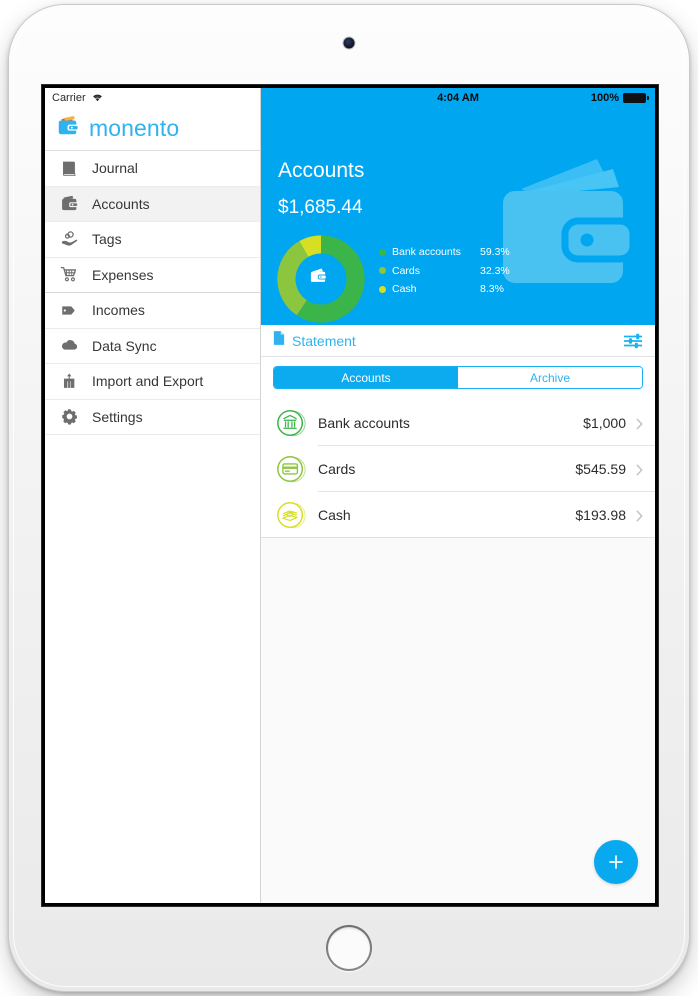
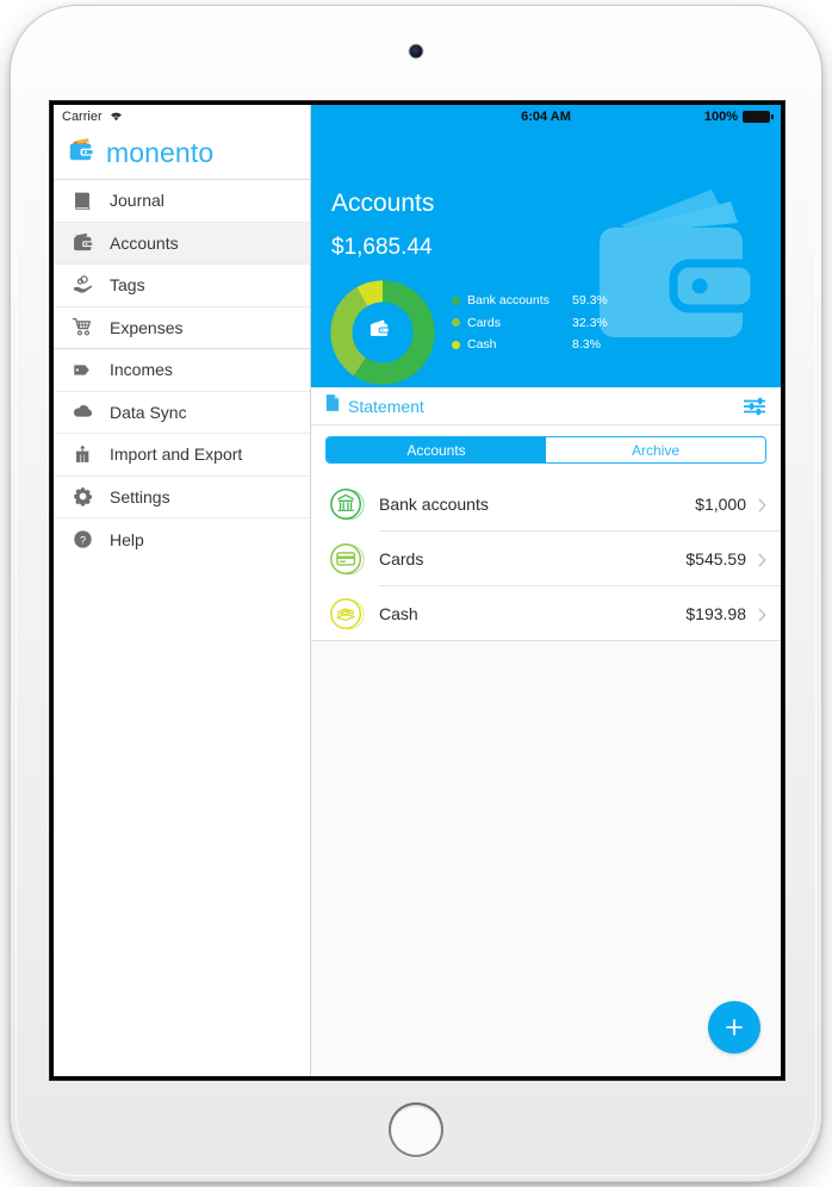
  Carrier
  monento
  Journal
  Accounts
  Tags
  Expenses
  Incomes
  Data Sync
  Import and Export
  Settings
+ ?
+ Help
- 4:04 AM
+ 6:04 AM
  100%
  Accounts
  $1,685.44
  Bank accounts
  59.3%
  Cards
  32.3%
  Cash
  8.3%
  Statement
  Accounts
  Archive
  Bank accounts
  $1,000
  Cards
  $545.59
  Cash
  $193.98
